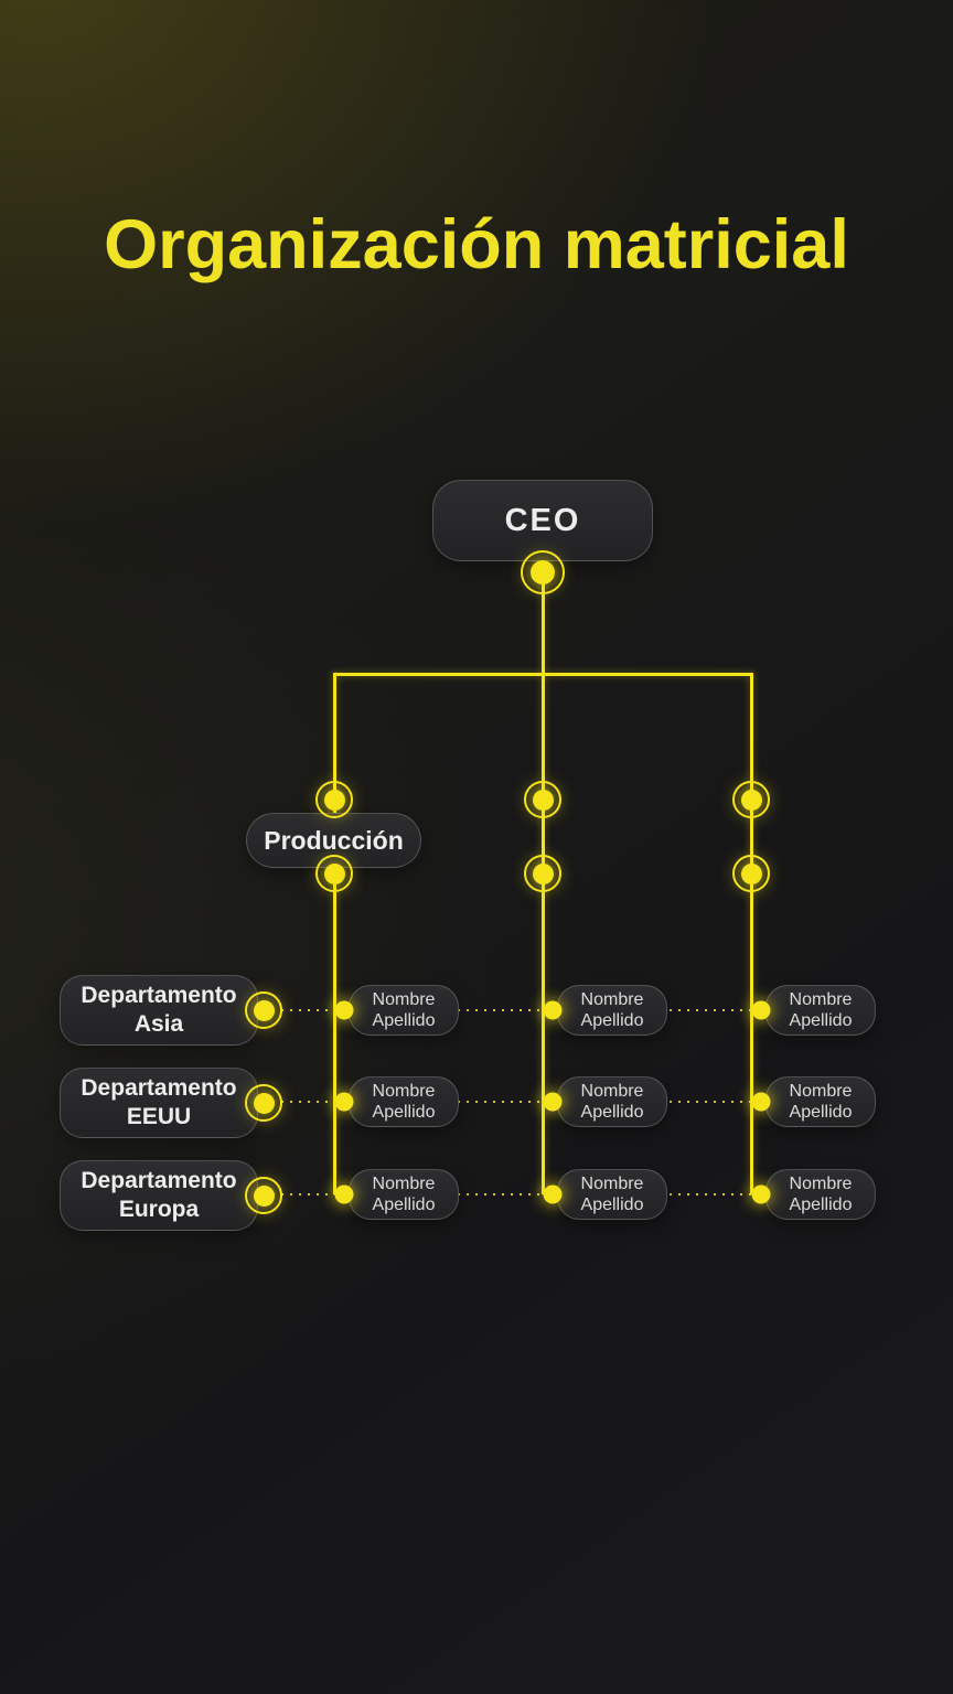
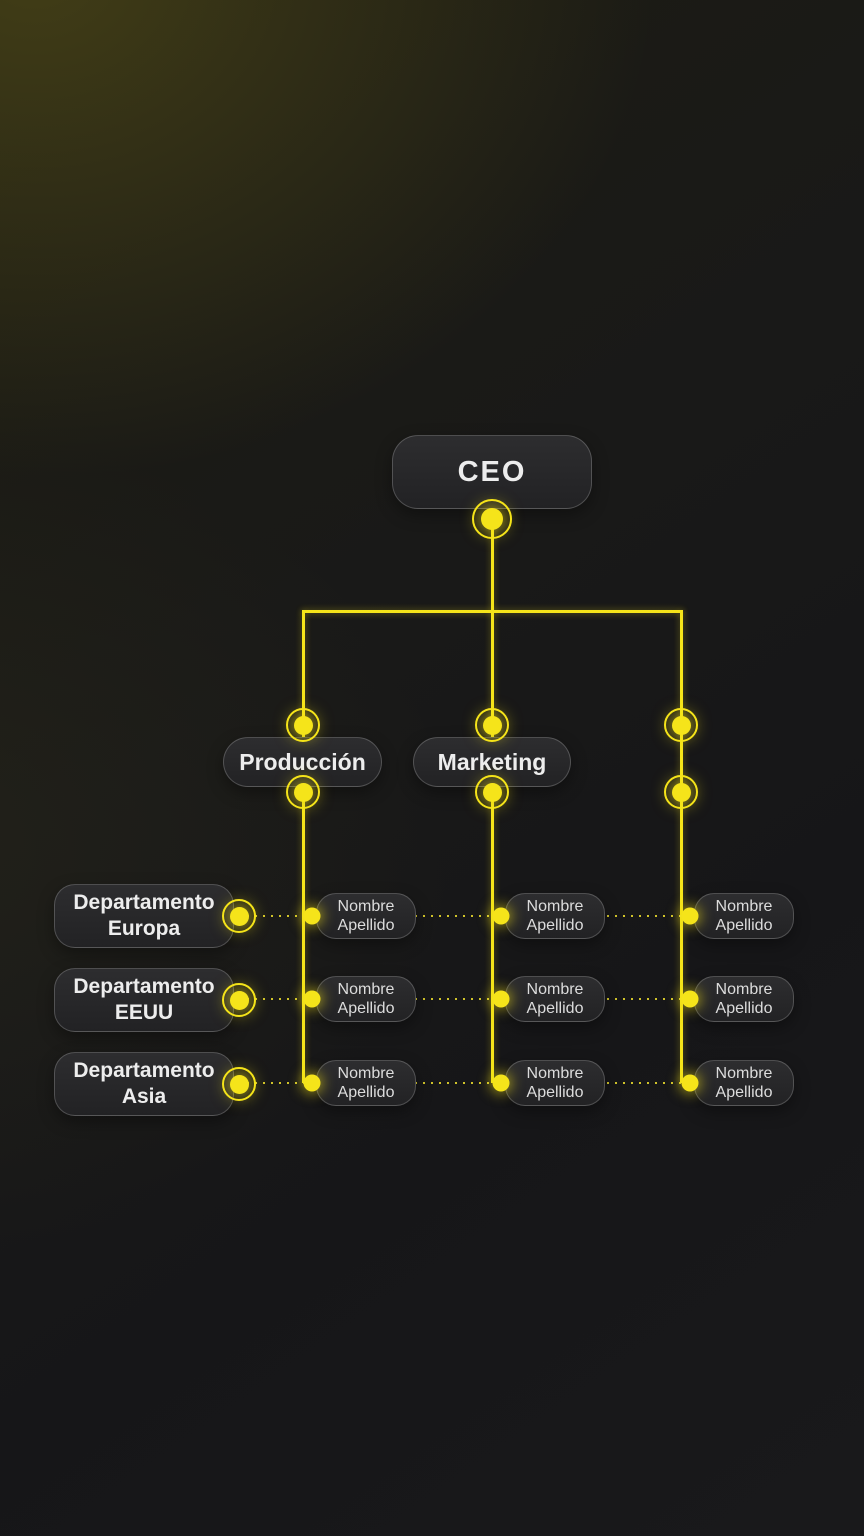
- Organización matricial
  CEO
  Producción
+ Marketing
  Departamento
- Asia
+ Europa
  Departamento
  EEUU
  Departamento
- Europa
+ Asia
  Nombre
  Apellido
  Nombre
  Apellido
  Nombre
  Apellido
  Nombre
  Apellido
  Nombre
  Apellido
  Nombre
  Apellido
  Nombre
  Apellido
  Nombre
  Apellido
  Nombre
  Apellido
